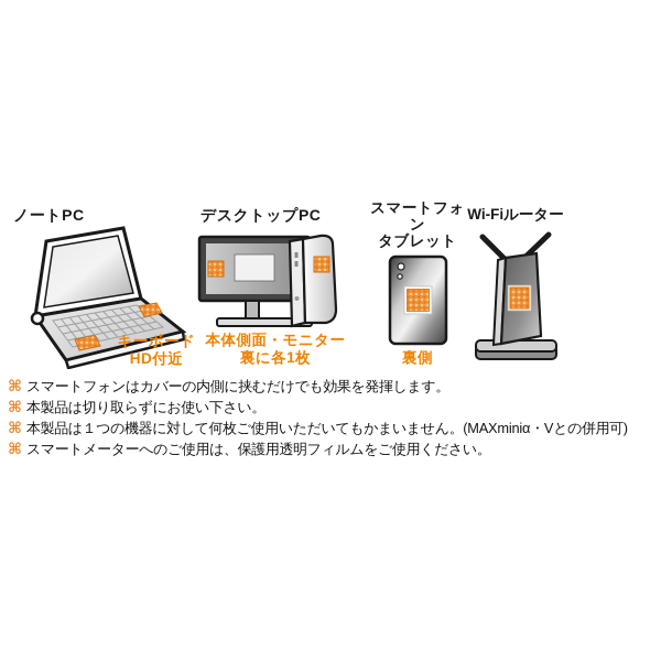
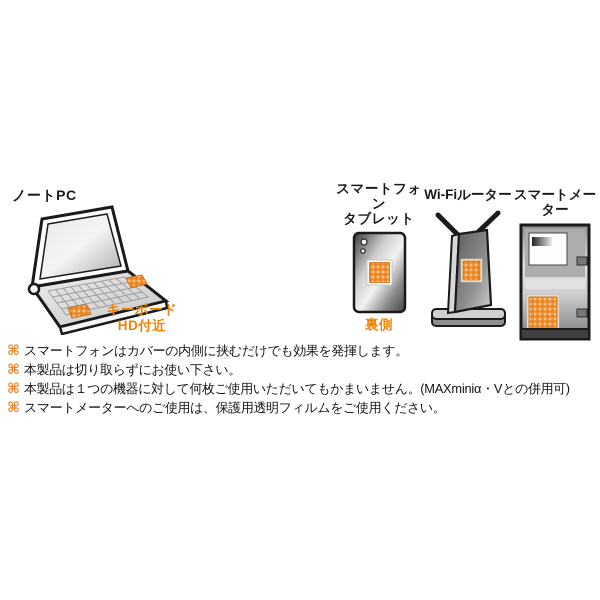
  ノートPC
  キーボード
  HD付近
- デスクトップPC
- 本体側面・モニター
- 裏に各1枚
  スマートフォン
  タブレット
  裏側
  Wi-Fiルーター
+ スマートメーター
  ⌘
  スマートフォンはカバーの内側に挟むだけでも効果を発揮します。
  ⌘
  本製品は切り取らずにお使い下さい。
  ⌘
  本製品は１つの機器に対して何枚ご使用いただいてもかまいません。(MAXminiα・Vとの併用可)
  ⌘
  スマートメーターへのご使用は、保護用透明フィルムをご使用ください。
